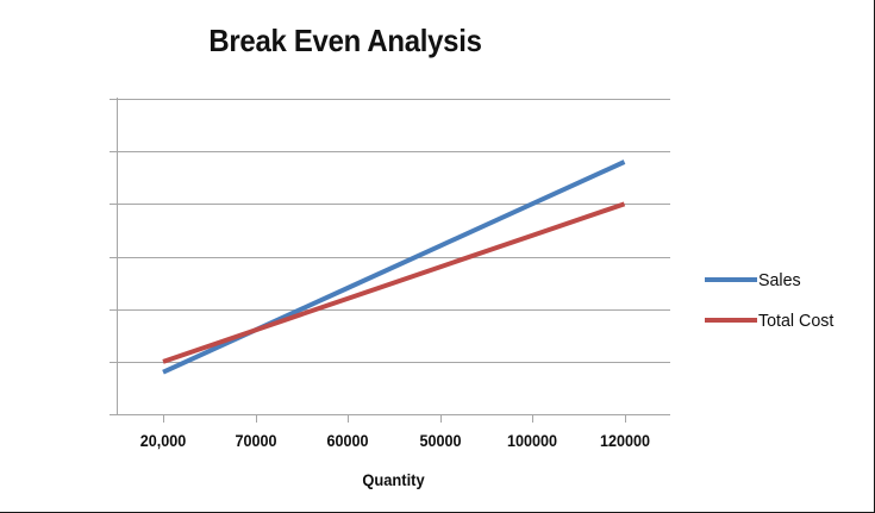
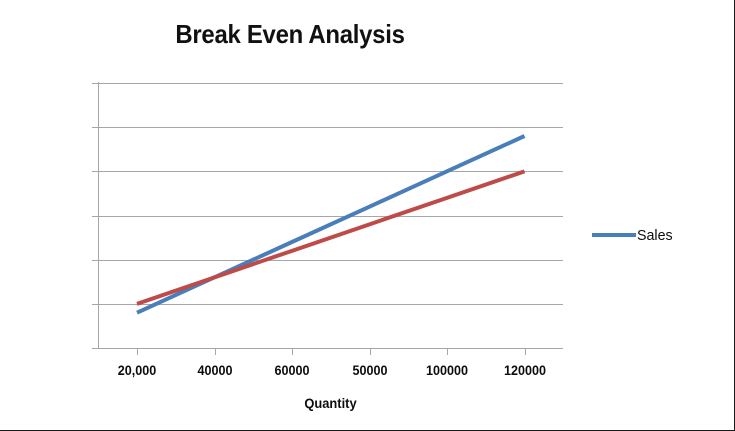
  Break Even Analysis
  20,000
- 70000
+ 40000
  60000
  50000
  100000
  120000
  Quantity
  Sales
- Total Cost
